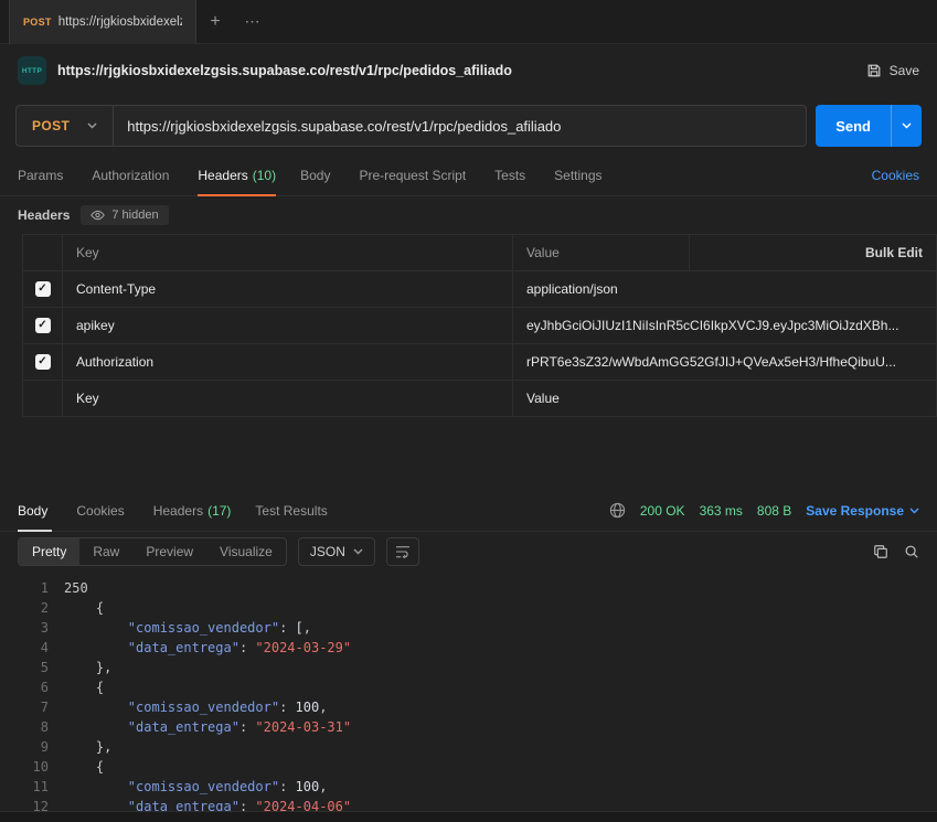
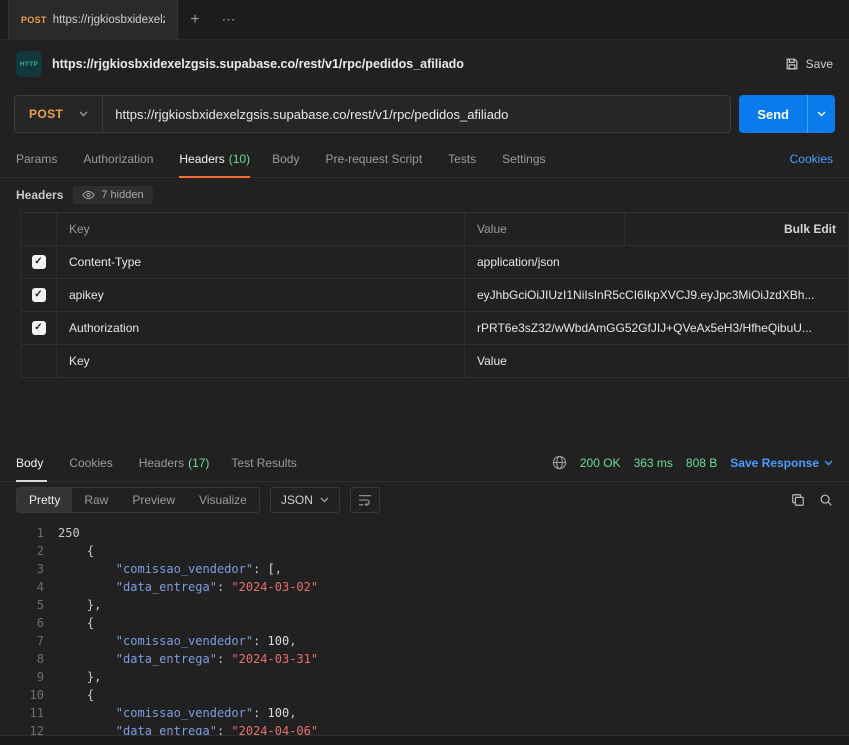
  POST
  https://rjgkiosbxidexel
  +
  ⋯
  https://rjgkiosbxidexelzgsis.supabase.co/rest/v1/rpc/pedidos_afiliado
  Save
  POST
  https://rjgkiosbxidexelzgsis.supabase.co/rest/v1/rpc/pedidos_afiliado
  Send
  Params
  Authorization
  Headers
  (10)
  Body
  Pre-request Script
  Tests
  Settings
  Cookies
  Headers
  7 hidden
  	Key	Value	Bulk Edit
  ✓	Content-Type	application/json
  ✓	apikey	eyJhbGciOiJIUzI1NiIsInR5cCI6IkpXVCJ9.eyJpc3MiOiJzdXBh...
  ✓	Authorization	rPRT6e3sZ32/wWbdAmGG52GfJIJ+QVeAx5eH3/HfheQibuU...
  	Key	Value
  Body
  Cookies
  Headers
  (17)
  Test Results
  200 OK
  363 ms
  808 B
  Save Response
  Pretty
  Raw
  Preview
  Visualize
  JSON
  1
  250
  2
  {
  3
  "comissao_vendedor": [,
  4
- "data_entrega": "2024-03-29"
+ "data_entrega": "2024-03-02"
  5
  },
  6
  {
  7
  "comissao_vendedor": 100,
  8
  "data_entrega": "2024-03-31"
  9
  },
  10
  {
  11
  "comissao_vendedor": 100,
  12
  "data_entrega": "2024-04-06"
